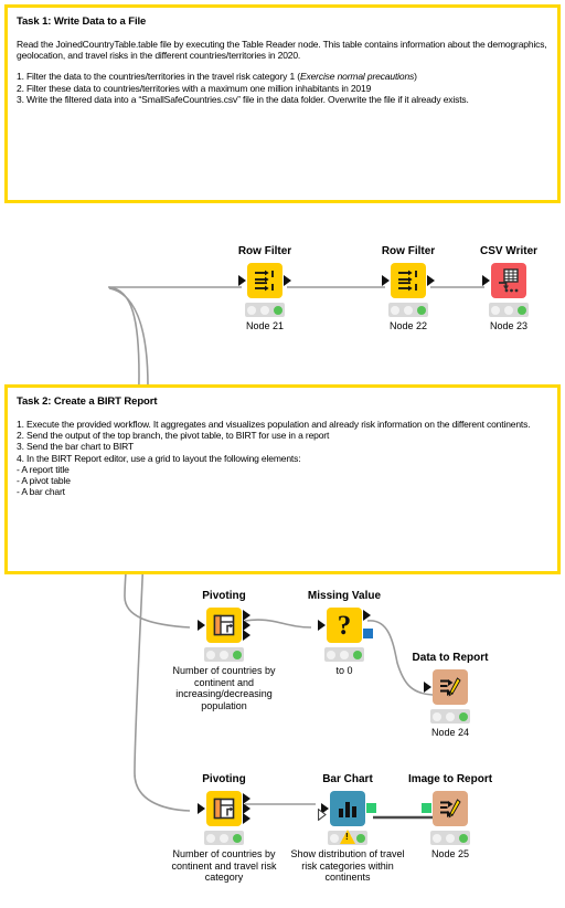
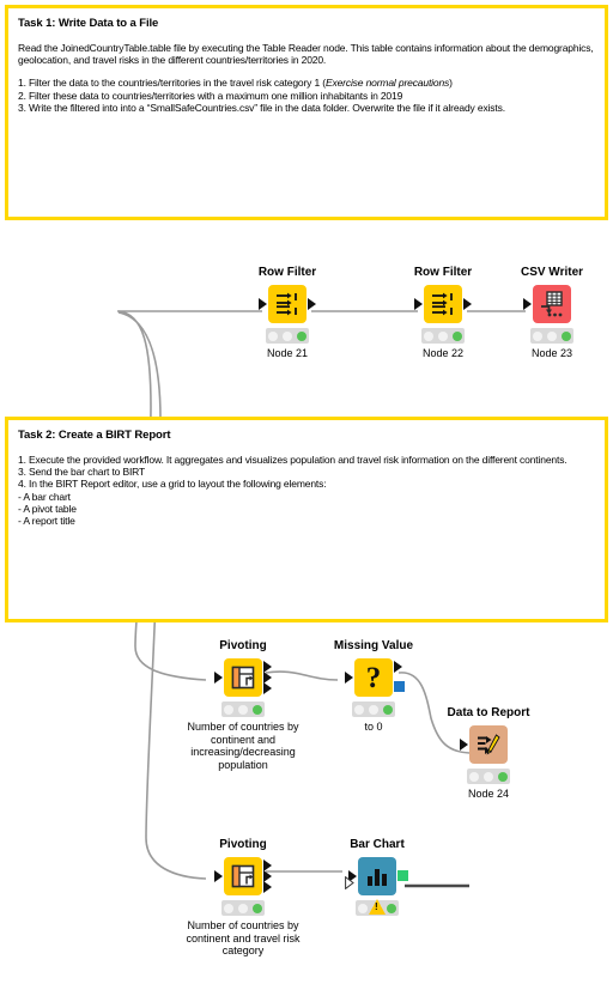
  Task 1: Write Data to a File
  Read the JoinedCountryTable.table file by executing the Table Reader node. This table contains information about the demographics, geolocation, and travel risks in the different countries/territories in 2020.
  1. Filter the data to the countries/territories in the travel risk category 1 (Exercise normal precautions)
  2. Filter these data to countries/territories with a maximum one million inhabitants in 2019
- 3. Write the filtered data into a “SmallSafeCountries.csv” file in the data folder. Overwrite the file if it already exists.
+ 3. Write the filtered into into a “SmallSafeCountries.csv” file in the data folder. Overwrite the file if it already exists.
  Task 2: Create a BIRT Report
- 1. Execute the provided workflow. It aggregates and visualizes population and already risk information on the different continents.
+ 1. Execute the provided workflow. It aggregates and visualizes population and travel risk information on the different continents.
- 2. Send the output of the top branch, the pivot table, to BIRT for use in a report
  3. Send the bar chart to BIRT
  4. In the BIRT Report editor, use a grid to layout the following elements:
- - A report title
+ - A bar chart
  - A pivot table
- - A bar chart
+ - A report title
  Row Filter
  Node 21
  Row Filter
  Node 22
  CSV Writer
  Node 23
  Pivoting
  Number of countries by continent and increasing/decreasing population
  Missing Value
  ?
  to 0
  Data to Report
  Node 24
  Pivoting
  Number of countries by continent and travel risk category
  Bar Chart
- Show distribution of travel risk categories within continents
- Image to Report
- Node 25
